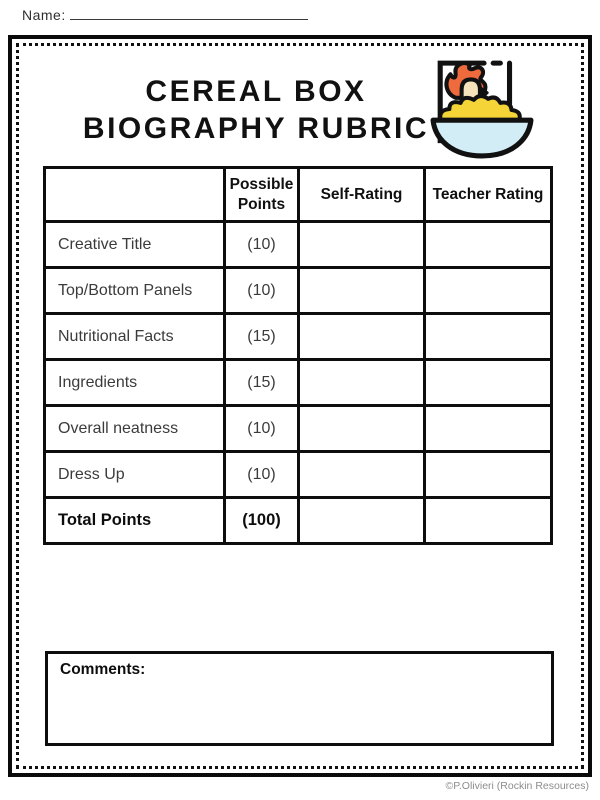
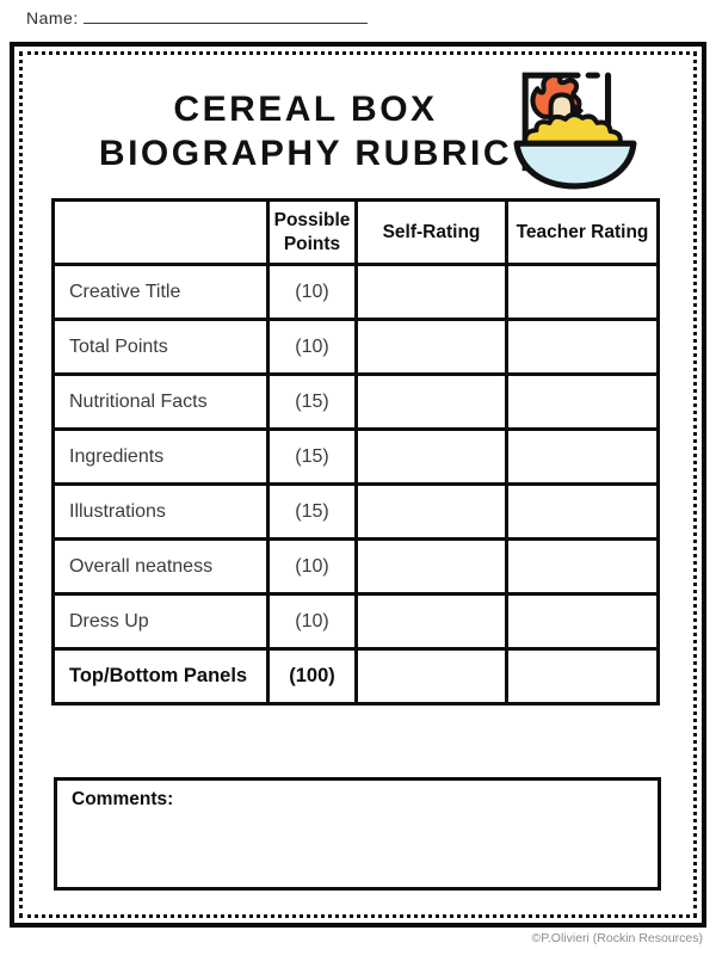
  Name:
  CEREAL BOX
  BIOGRAPHY RUBRIC
  	Possible Points	Self-Rating	Teacher Rating
  Creative Title	(10)
- Top/Bottom Panels	(10)
+ Total Points	(10)
  Nutritional Facts	(15)
  Ingredients	(15)
+ Illustrations	(15)
  Overall neatness	(10)
  Dress Up	(10)
- Total Points	(100)
+ Top/Bottom Panels	(100)
  Comments:
  ©P.Olivieri (Rockin Resources)
